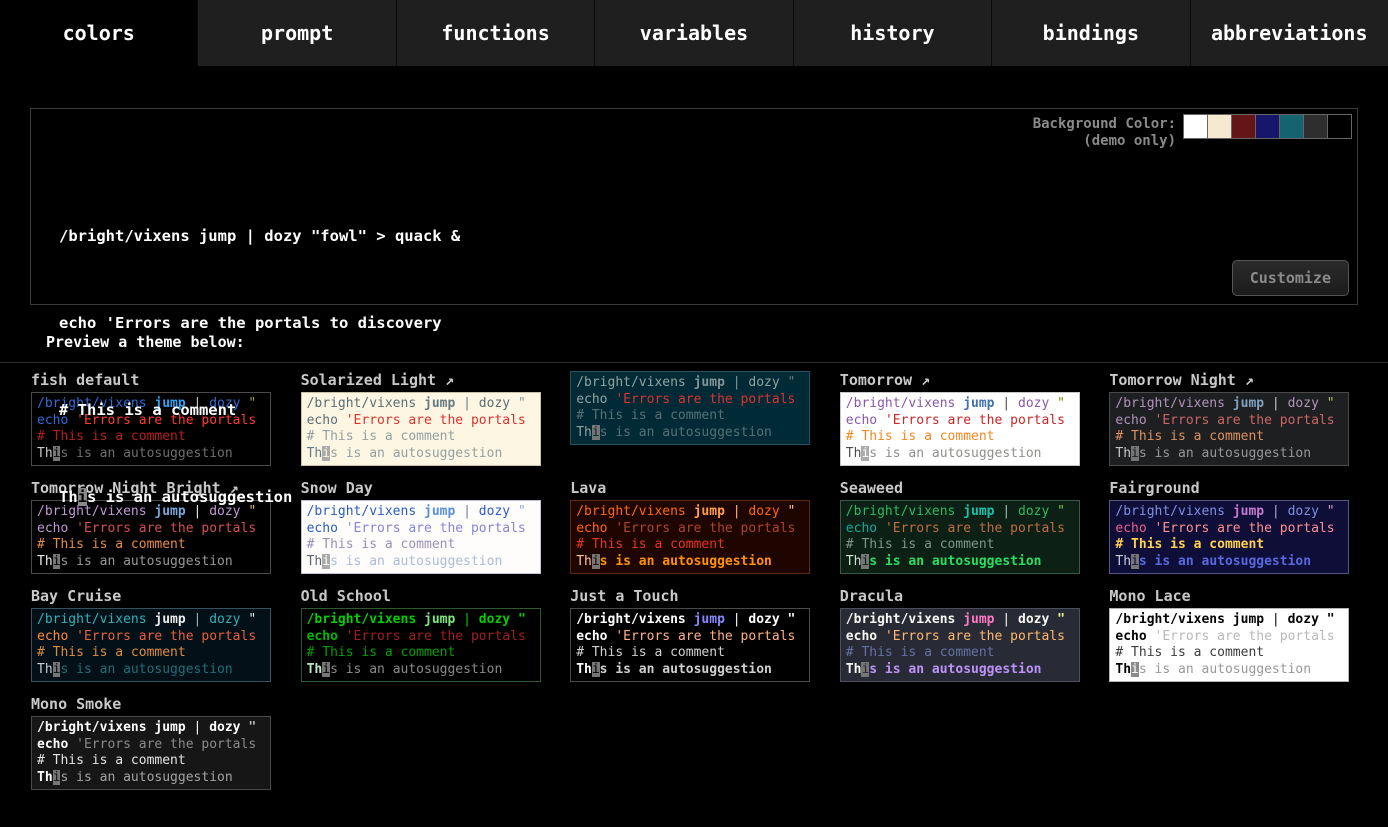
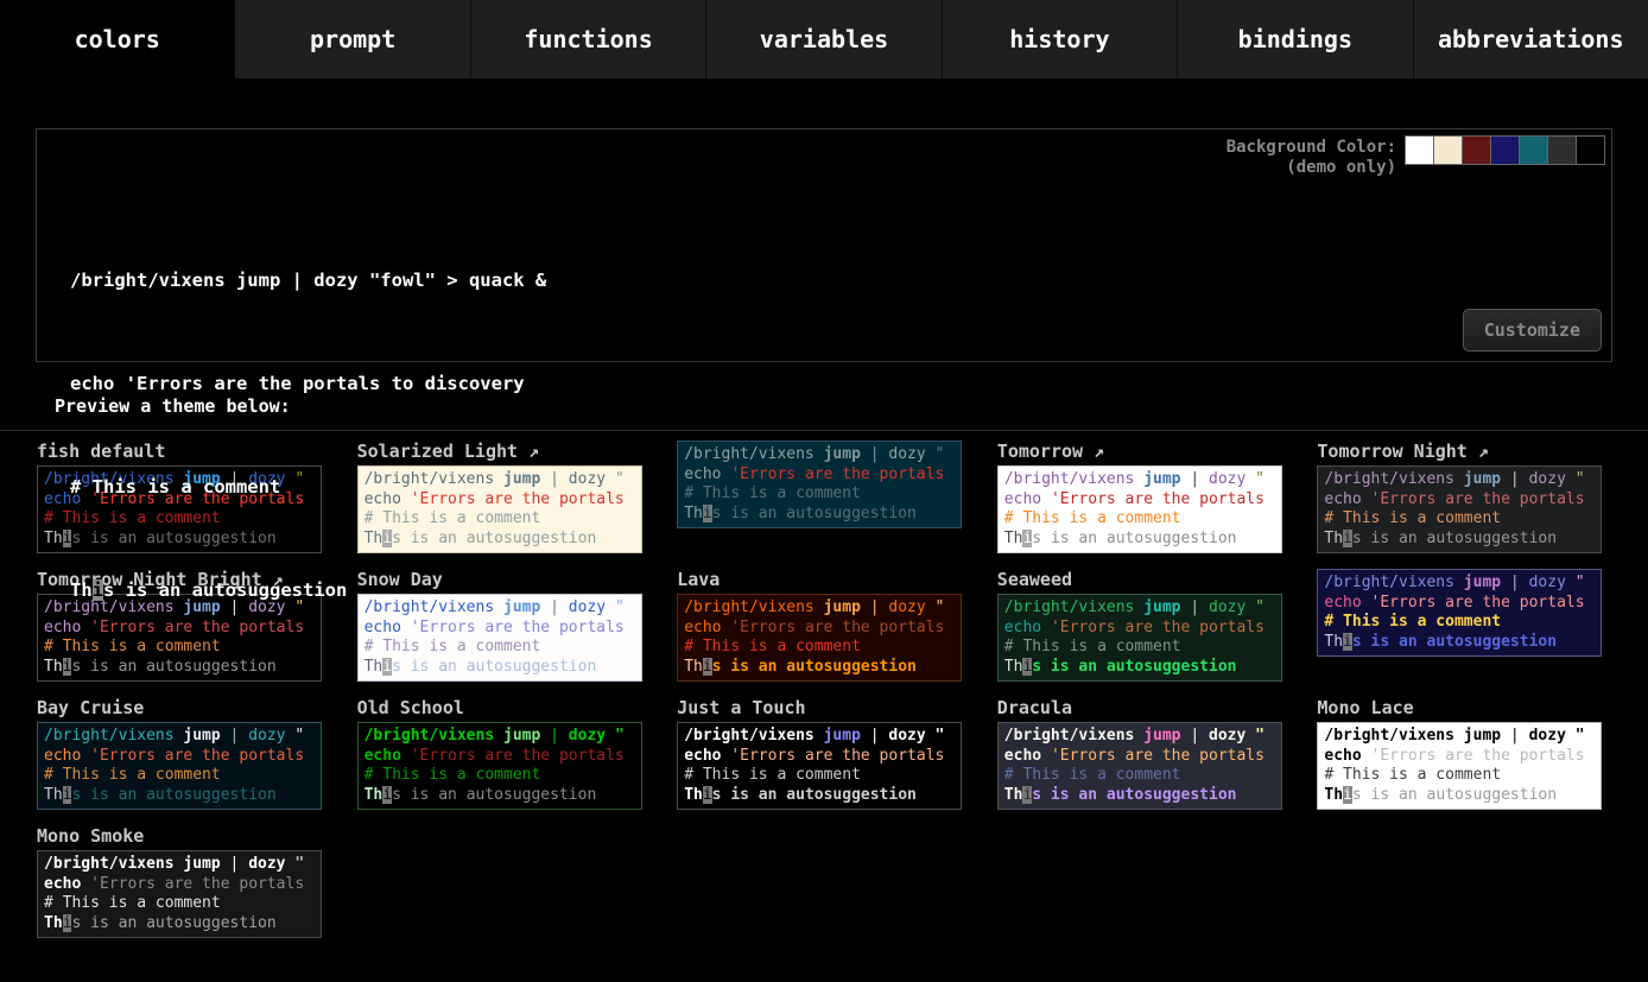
  colors
  prompt
  functions
  variables
  history
  bindings
  abbreviations
  Background Color:
  (demo only)
  /bright/vixens jump | dozy "fowl" > quack &
  echo 'Errors are the portals to discovery
  # This is a comment
  This is an autosuggestion
  Customize
  Preview a theme below:
  fish default
  /bright/vixens jump | dozy "
  echo 'Errors are the portals
  # This is a comment
  This is an autosuggestion
  Solarized Light ↗
  /bright/vixens jump | dozy "
  echo 'Errors are the portals
  # This is a comment
  This is an autosuggestion
  /bright/vixens jump | dozy "
  echo 'Errors are the portals
  # This is a comment
  This is an autosuggestion
  Tomorrow ↗
  /bright/vixens jump | dozy "
  echo 'Errors are the portals
  # This is a comment
  This is an autosuggestion
  Tomorrow Night ↗
  /bright/vixens jump | dozy "
  echo 'Errors are the portals
  # This is a comment
  This is an autosuggestion
  Tomorow Night Bright ↗
  /bright/vixens jump | dozy "
  echo 'Errors are the portals
  # This is a comment
  This is an autosuggestion
  Snow Day
  /bright/vixens jump | dozy "
  echo 'Errors are the portals
  # This is a comment
  This is an autosuggestion
  Lava
  /bright/vixens jump | dozy "
  echo 'Errors are the portals
  # This is a comment
  This is an autosuggestion
  Seaweed
  /bright/vixens jump | dozy "
  echo 'Errors are the portals
  # This is a comment
  This is an autosuggestion
- Fairground
  /bright/vixens jump | dozy "
  echo 'Errors are the portals
  # This is a comment
  This is an autosuggestion
  Bay Cruise
  /bright/vixens jump | dozy "
  echo 'Errors are the portals
  # This is a comment
  This is an autosuggestion
  Old School
  /bright/vixens jump | dozy "
  echo 'Errors are the portals
  # This is a comment
  This is an autosuggestion
  Just a Touch
  /bright/vixens jump | dozy "
  echo 'Errors are the portals
  # This is a comment
  This is an autosuggestion
  Dracula
  /bright/vixens jump | dozy "
  echo 'Errors are the portals
  # This is a comment
  This is an autosuggestion
  Mono Lace
  /bright/vixens jump | dozy "
  echo 'Errors are the portals
  # This is a comment
  This is an autosuggestion
  Mono Smoke
  /bright/vixens jump | dozy "
  echo 'Errors are the portals
  # This is a comment
  This is an autosuggestion
